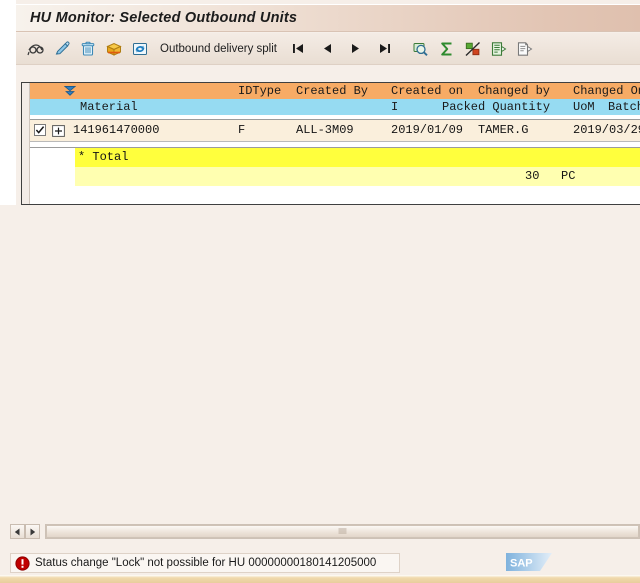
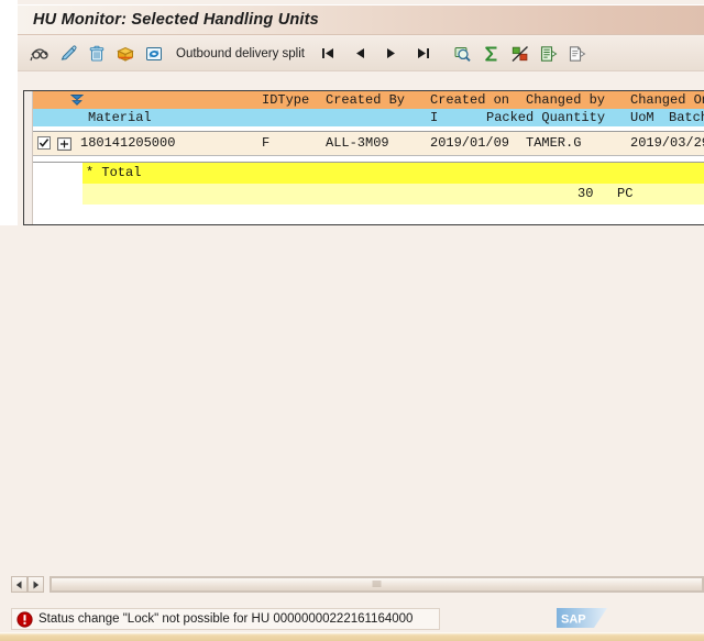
- HU Monitor: Selected Outbound Units
+ HU Monitor: Selected Handling Units
  Outbound delivery split
  IDType
  Created By
  Created on
  Changed by
  Changed O
  Material
  I
  Packed Quantity
  UoM
  Batc
- 141961470000
+ 180141205000
  F
  ALL-3M09
  2019/01/09
  TAMER.G
  2019/03/2
  * Total
  30
  PC
- Status change "Lock" not possible for HU 00000000180141205000
+ Status change "Lock" not possible for HU 00000000222161164000
  SAP
